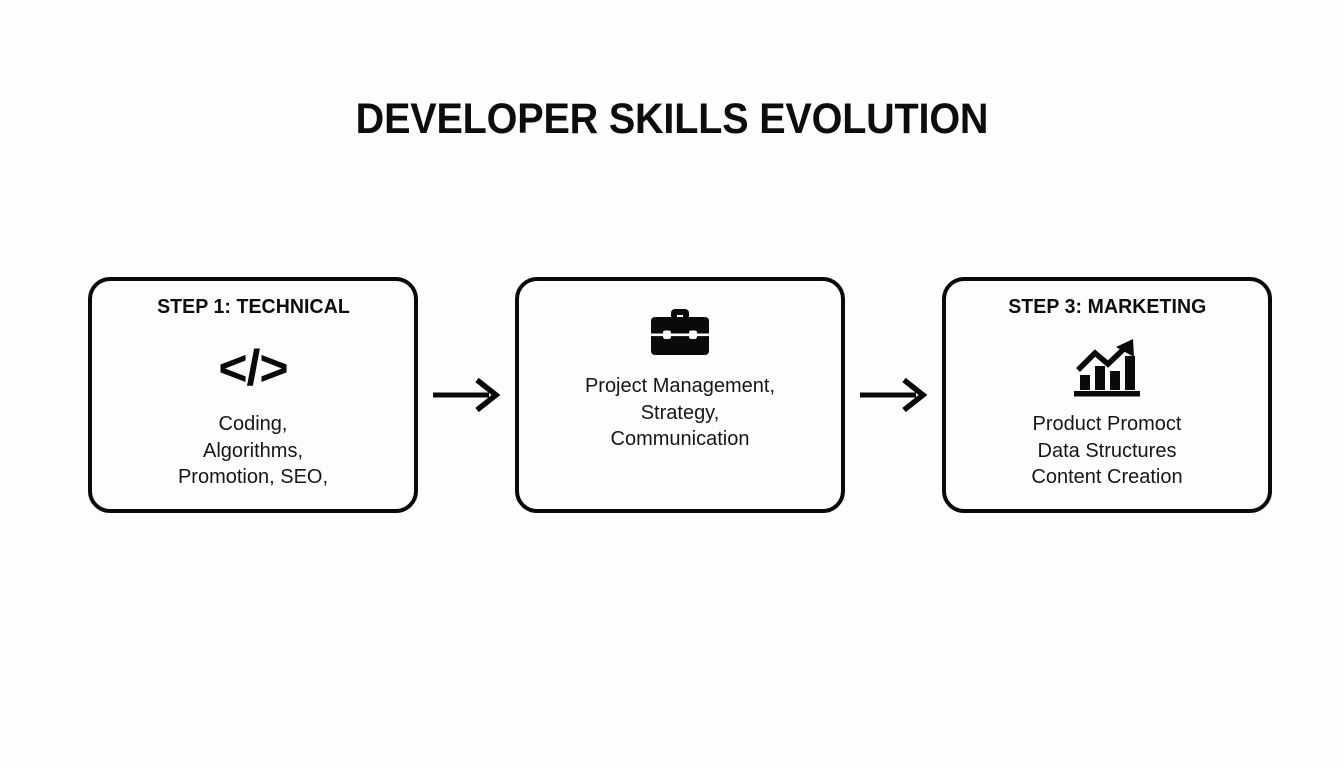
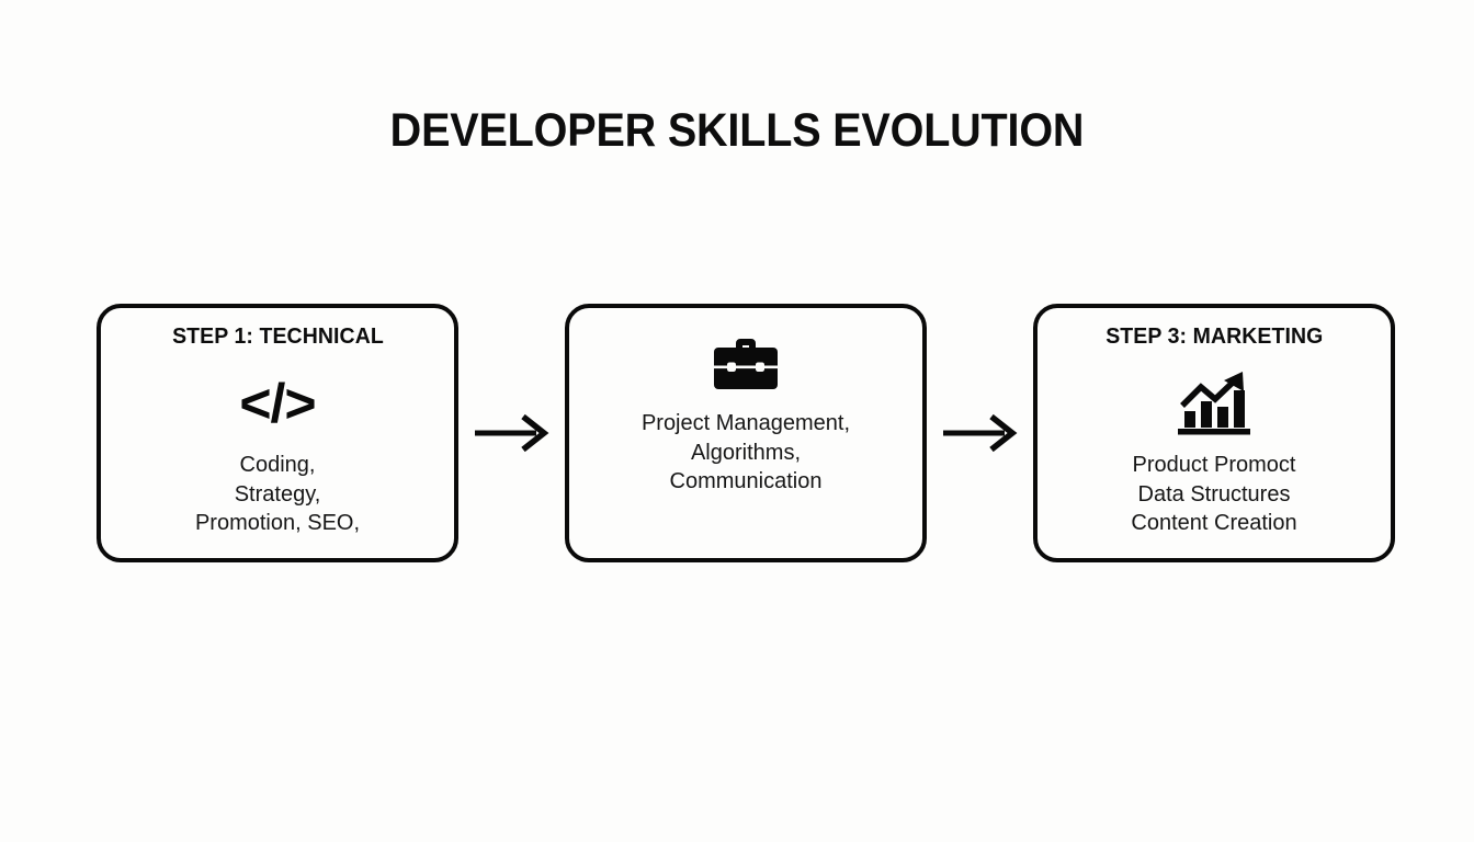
  DEVELOPER SKILLS EVOLUTION
  STEP 1: TECHNICAL
  </>
  Coding,
- Algorithms,
+ Strategy,
  Promotion, SEO,
  Project Management,
- Strategy,
+ Algorithms,
  Communication
  STEP 3: MARKETING
  Product Promoct
  Data Structures
  Content Creation
